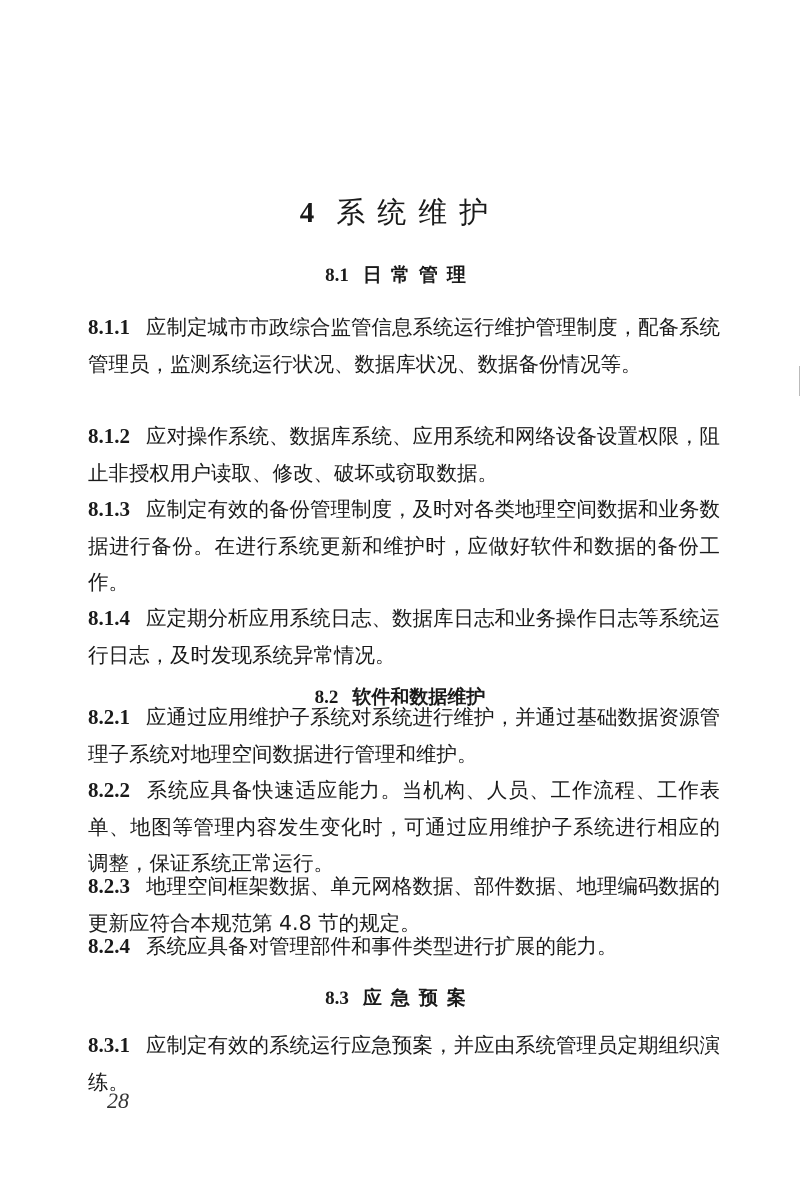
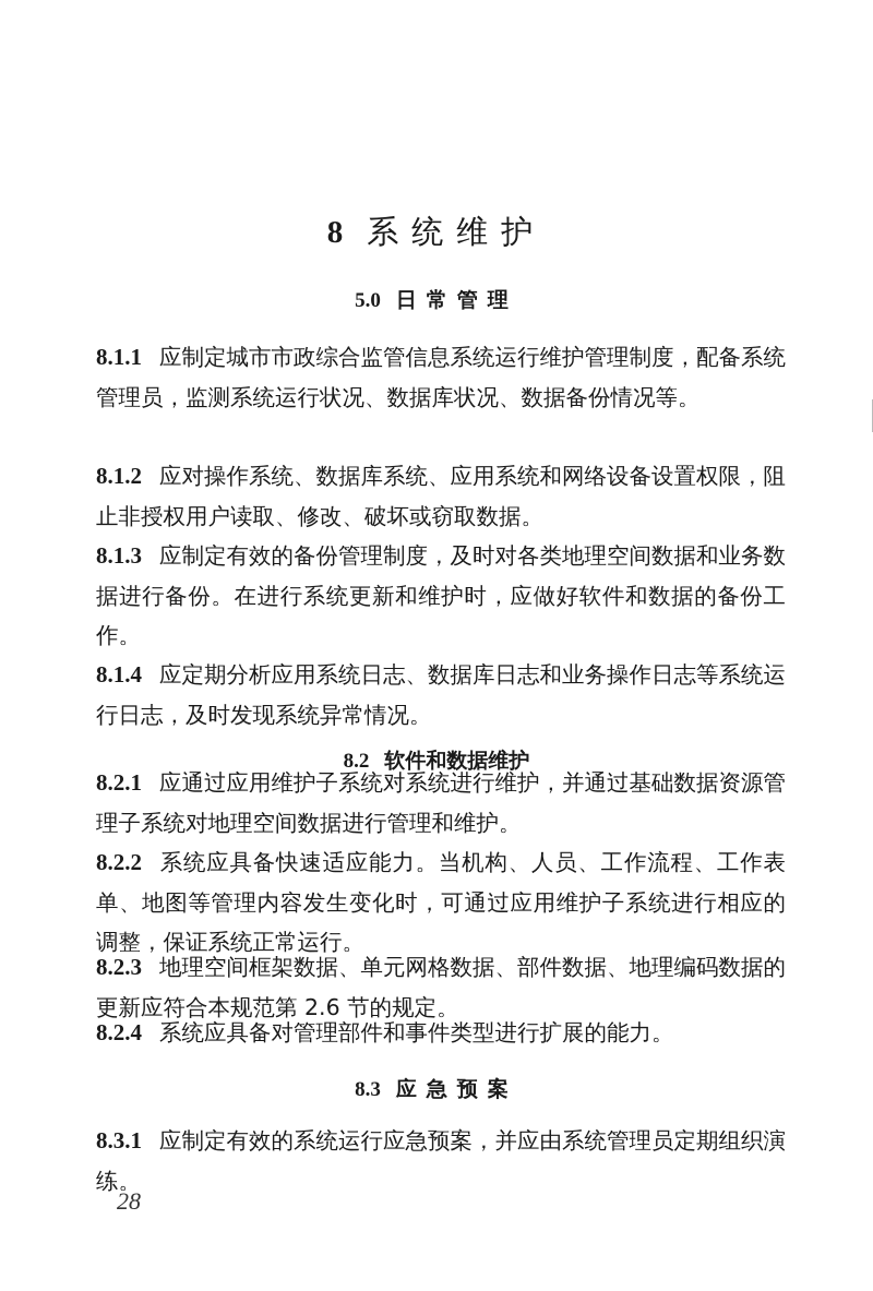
- 4 系统维护
+ 8 系统维护
- 8.1 日常管理
+ 5.0 日常管理
  8.1.1 应制定城市市政综合监管信息系统运行维护管理制度，配备系统管理员，监测系统运行状况、数据库状况、数据备份情况等。
  8.1.2 应对操作系统、数据库系统、应用系统和网络设备设置权限，阻止非授权用户读取、修改、破坏或窃取数据。
  8.1.3 应制定有效的备份管理制度，及时对各类地理空间数据和业务数据进行备份。在进行系统更新和维护时，应做好软件和数据的备份工作。
  8.1.4 应定期分析应用系统日志、数据库日志和业务操作日志等系统运行日志，及时发现系统异常情况。
  8.2 软件和数据维护
  8.2.1 应通过应用维护子系统对系统进行维护，并通过基础数据资源管理子系统对地理空间数据进行管理和维护。
  8.2.2 系统应具备快速适应能力。当机构、人员、工作流程、工作表单、地图等管理内容发生变化时，可通过应用维护子系统进行相应的调整，保证系统正常运行。
- 8.2.3 地理空间框架数据、单元网格数据、部件数据、地理编码数据的更新应符合本规范第 4.8 节的规定。
+ 8.2.3 地理空间框架数据、单元网格数据、部件数据、地理编码数据的更新应符合本规范第 2.6 节的规定。
  8.2.4 系统应具备对管理部件和事件类型进行扩展的能力。
  8.3 应急预案
  8.3.1 应制定有效的系统运行应急预案，并应由系统管理员定期组织演练。
  28
